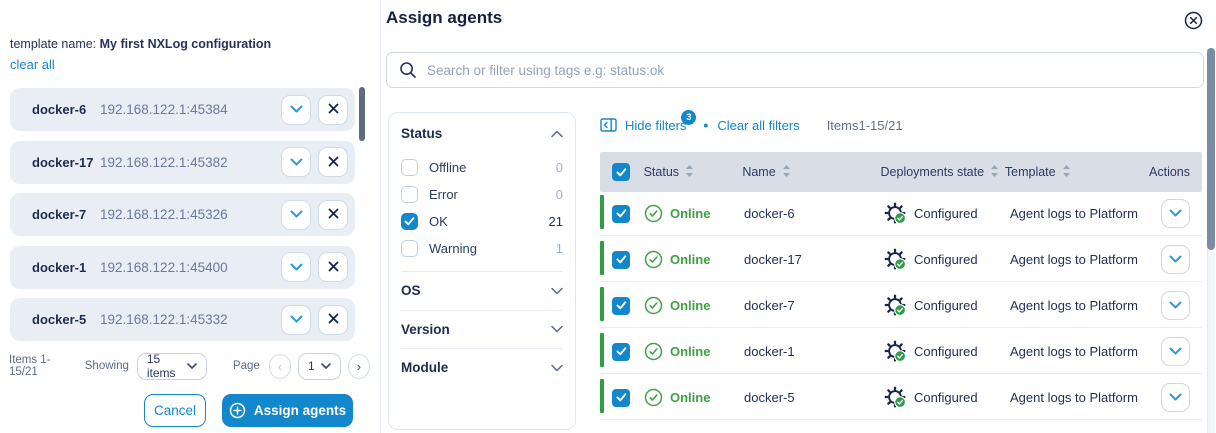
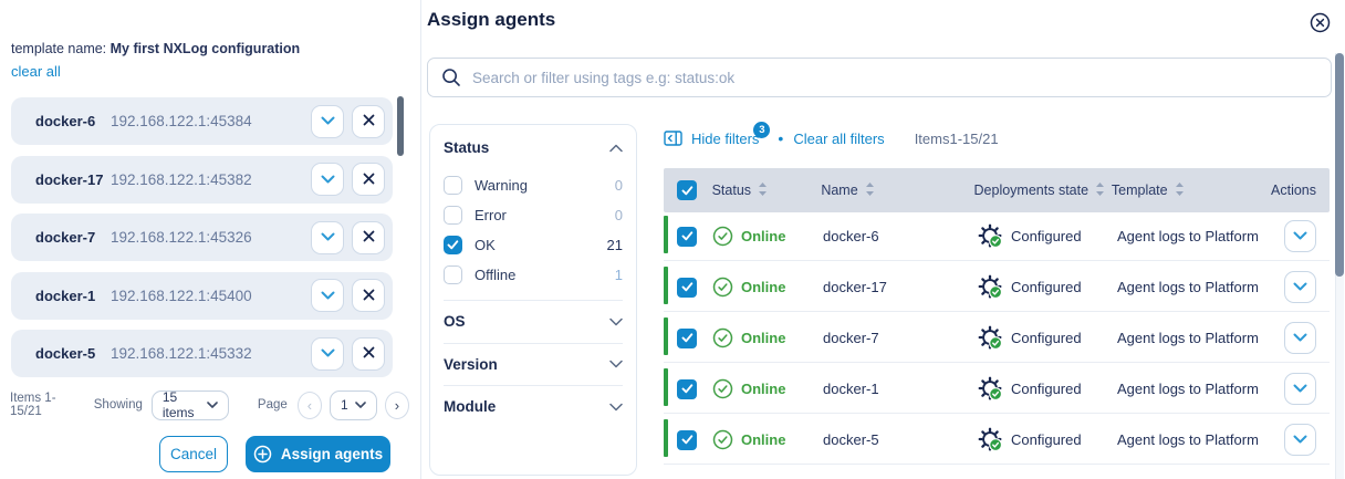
  template name: My first NXLog configuration
  clear all
  docker-6
  192.168.122.1:45384
  docker-17
  192.168.122.1:45382
  docker-7
  192.168.122.1:45326
  docker-1
  192.168.122.1:45400
  docker-5
  192.168.122.1:45332
  Items 1-15/21
  Showing
  15 items
  Page
  ‹
  1
  ›
  Cancel
  Assign agents
  Assign agents
  Search or filter using tags e.g: status:ok
  Status
- Offline
+ Warning
  0
  Error
  0
  OK
  21
- Warning
+ Offline
  1
  OS
  Version
  Module
  Hide filters
  3
  •
  Clear all filters
  Items1-15/21
  Status
  Name
  Deployments state
  Template
  Actions
  Online
  docker-6
  Configured
  Agent logs to Platform
  Online
  docker-17
  Configured
  Agent logs to Platform
  Online
  docker-7
  Configured
  Agent logs to Platform
  Online
  docker-1
  Configured
  Agent logs to Platform
  Online
  docker-5
  Configured
  Agent logs to Platform
